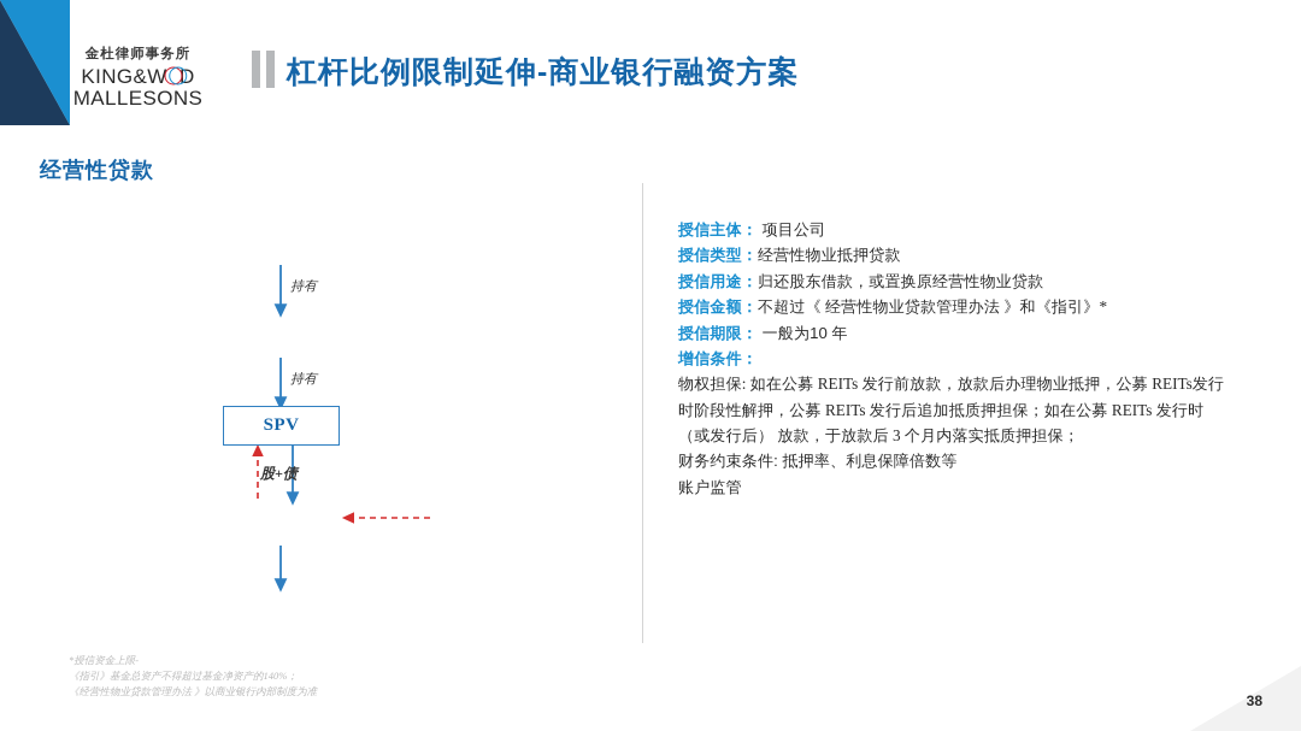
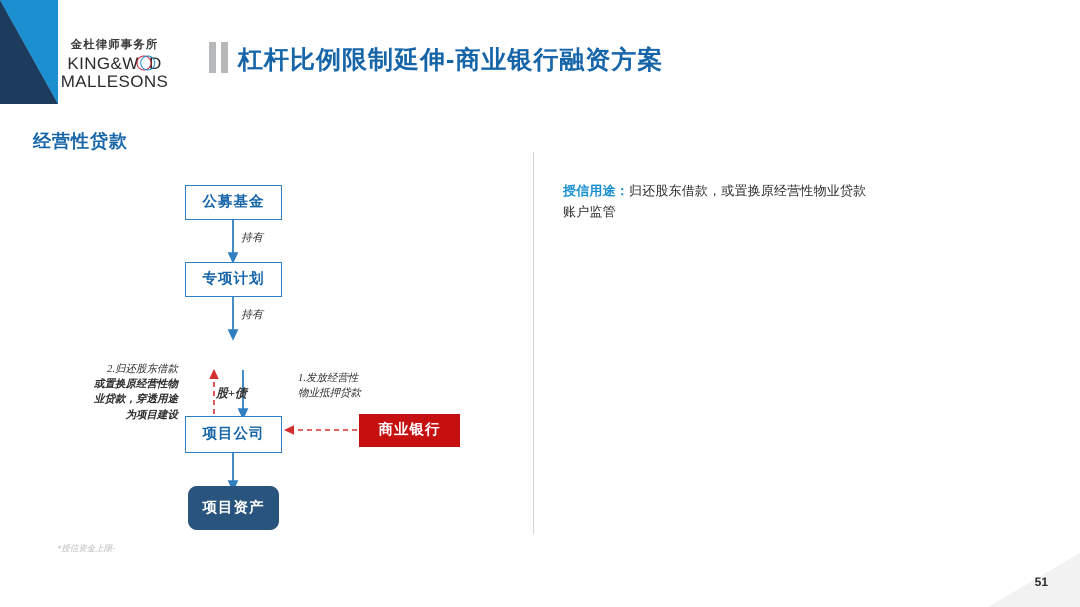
  金杜律师事务所
  KING&W D
  MALLESONS
  杠杆比例限制延伸-商业银行融资方案
  经营性贷款
+ 公募基金
  持有
+ 专项计划
  持有
- SPV
  股+债
+ 项目公司
+ 项目资产
+ 商业银行
+ 2.归还股东借款
+ 或置换原经营性物
+ 业贷款，穿透用途
+ 为项目建设
+ 1.发放经营性
+ 物业抵押贷款
  *授信资金上限-
- 《指引》基金总资产不得超过基金净资产的140%；
- 《经营性物业贷款管理办法 》以商业银行内部制度为准
- 授信主体： 项目公司
- 授信类型：经营性物业抵押贷款
  授信用途：归还股东借款，或置换原经营性物业贷款
- 授信金额：不超过《 经营性物业贷款管理办法 》和《指引》*
- 授信期限： 一般为10 年
- 增信条件：
- 物权担保: 如在公募 REITs 发行前放款，放款后办理物业抵押，公募 REITs发行时阶段性解押，公募 REITs 发行后追加抵质押担保；如在公募 REITs 发行时（或发行后） 放款，于放款后 3 个月内落实抵质押担保；
- 财务约束条件: 抵押率、利息保障倍数等
  账户监管
- 38
+ 51
